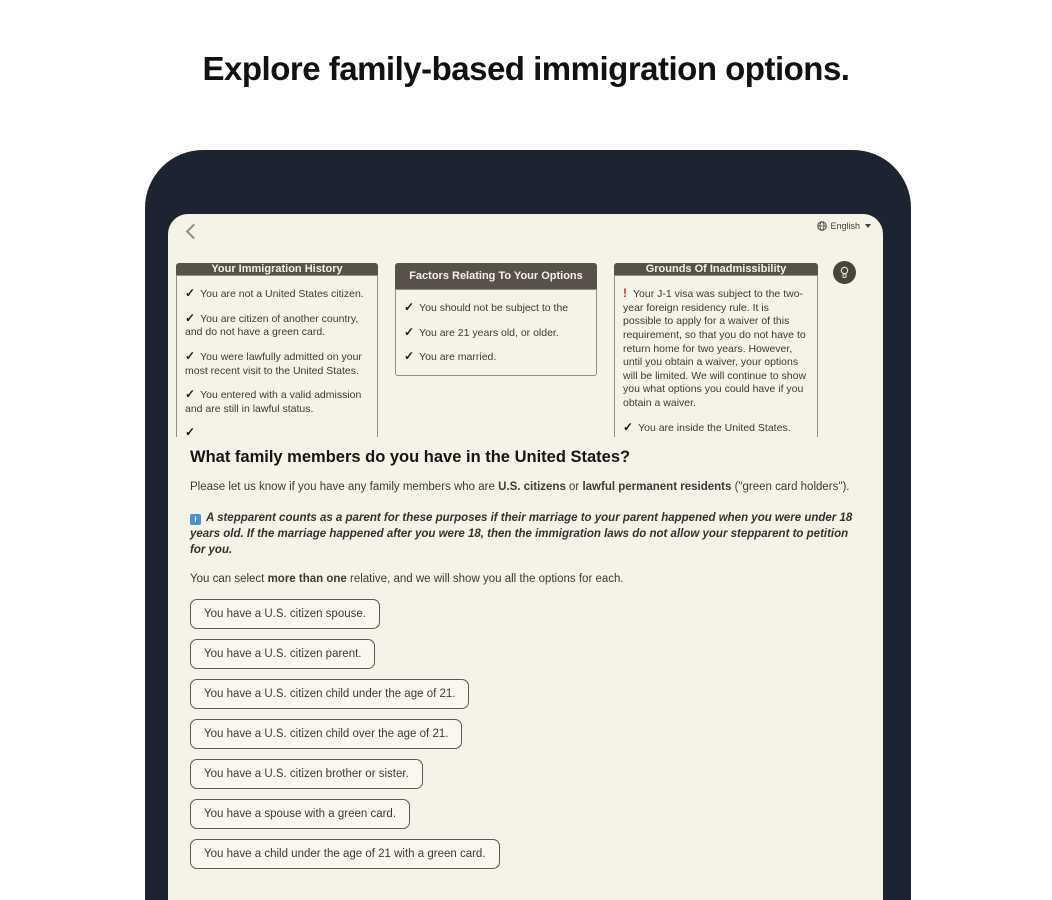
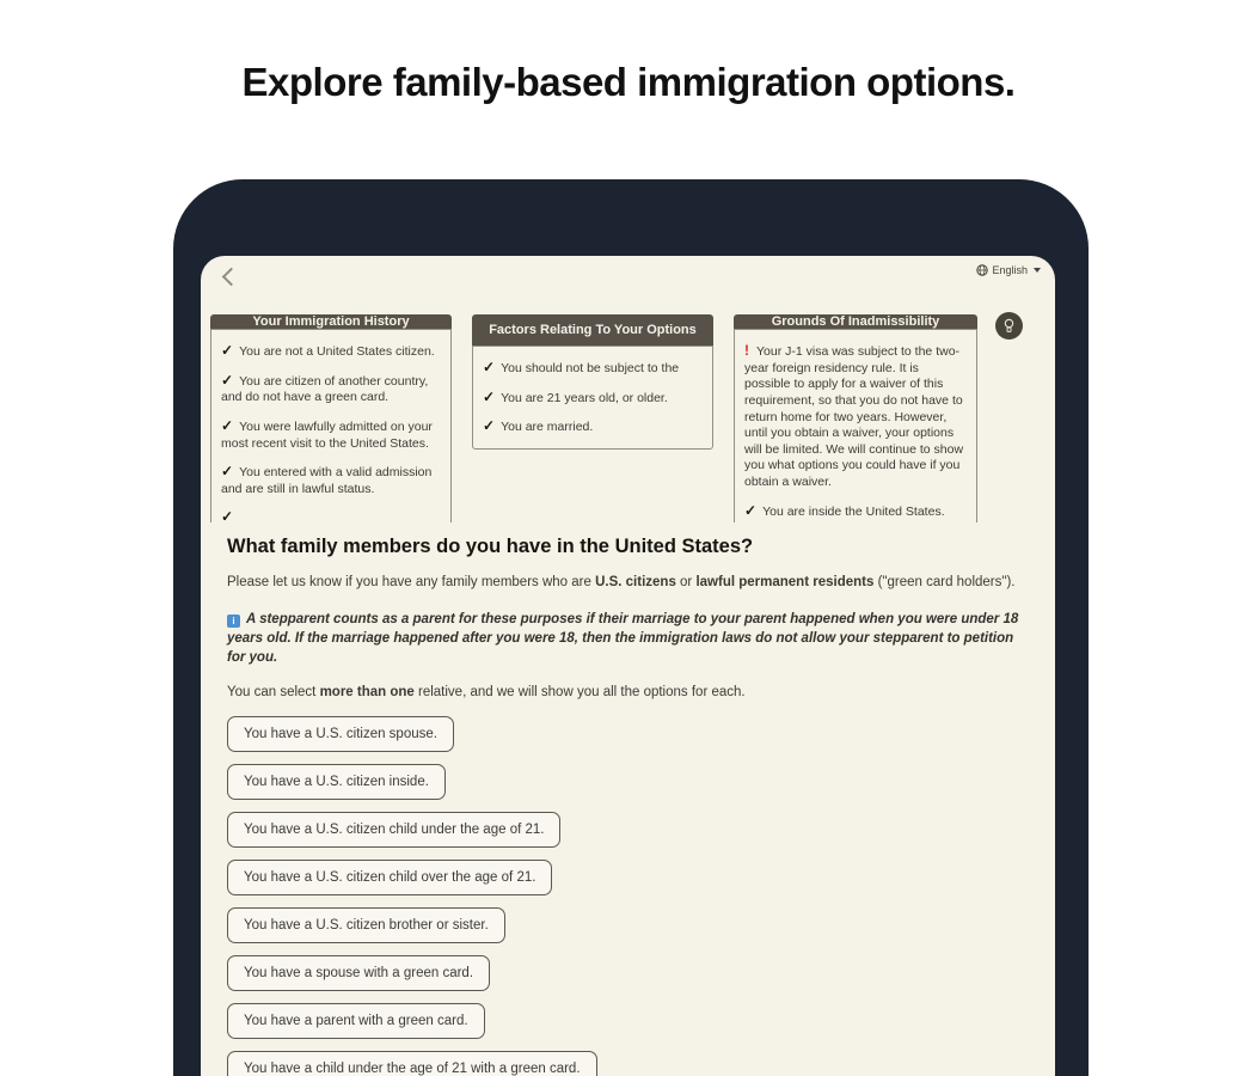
  Explore family-based immigration options.
  English
  Your Immigration History
  ✓ You are not a United States citizen.
  ✓ You are citizen of another country, and do not have a green card.
  ✓ You were lawfully admitted on your most recent visit to the United States.
  ✓ You entered with a valid admission and are still in lawful status.
  ✓
  Factors Relating To Your Options
  ✓ You should not be subject to the
  ✓ You are 21 years old, or older.
  ✓ You are married.
  Grounds Of Inadmissibility
  ! Your J-1 visa was subject to the two-year foreign residency rule. It is possible to apply for a waiver of this requirement, so that you do not have to return home for two years. However, until you obtain a waiver, your options will be limited. We will continue to show you what options you could have if you obtain a waiver.
  ✓ You are inside the United States.
  What family members do you have in the United States?
  Please let us know if you have any family members who are U.S. citizens or lawful permanent residents ("green card holders").
  i A stepparent counts as a parent for these purposes if their marriage to your parent happened when you were under 18 years old. If the marriage happened after you were 18, then the immigration laws do not allow your stepparent to petition for you.
  You can select more than one relative, and we will show you all the options for each.
  You have a U.S. citizen spouse.
- You have a U.S. citizen parent.
+ You have a U.S. citizen inside.
  You have a U.S. citizen child under the age of 21.
  You have a U.S. citizen child over the age of 21.
  You have a U.S. citizen brother or sister.
  You have a spouse with a green card.
+ You have a parent with a green card.
  You have a child under the age of 21 with a green card.
